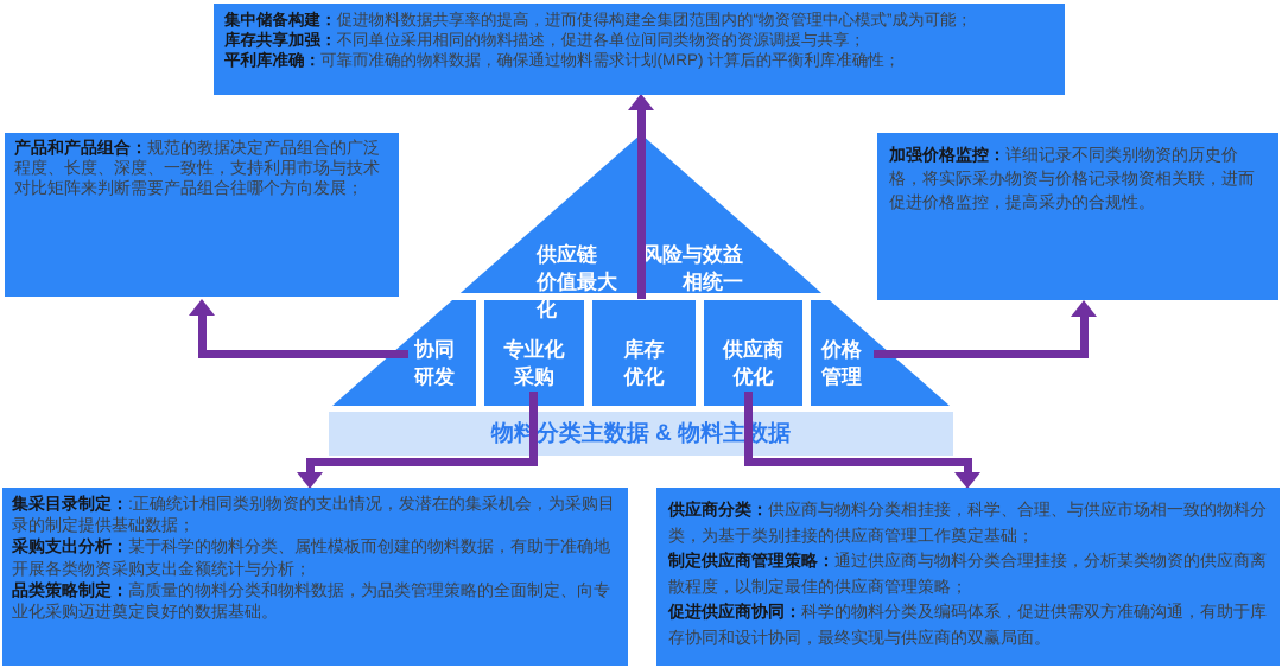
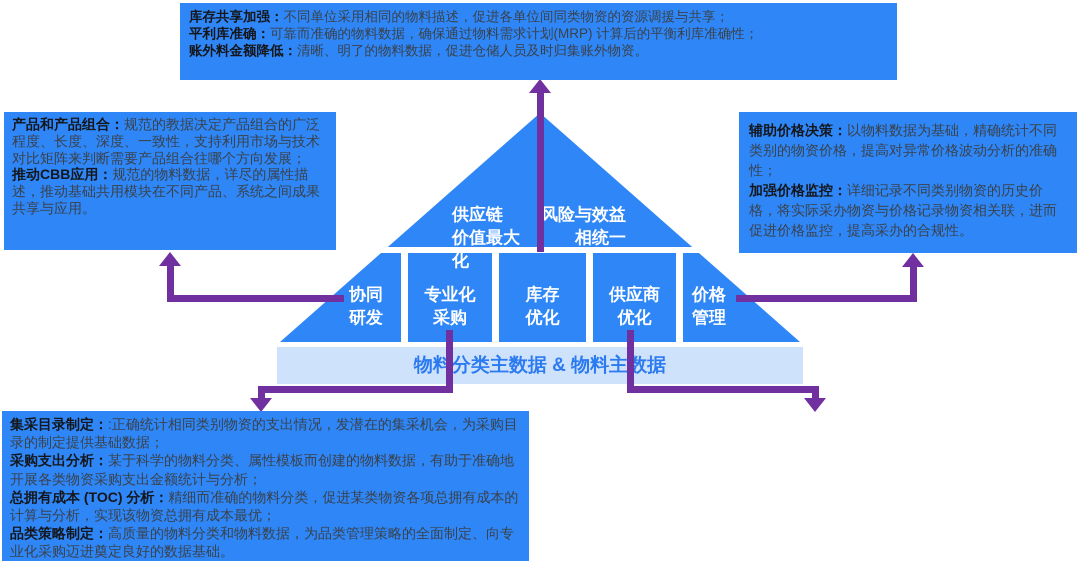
  供应链
  价值最大化
  风险与效益
  相统一
  协同
  研发
  专业化
  采购
  库存
  优化
  供应商
  优化
  价格
  管理
  物料分类主数据 & 物料主数据
- 集中储备构建：促进物料数据共享率的提高，进而使得构建全集团范围内的“物资管理中心模式”成为可能；
  库存共享加强：不同单位采用相同的物料描述，促进各单位间同类物资的资源调援与共享；
  平利库准确：可靠而准确的物料数据，确保通过物料需求计划(MRP) 计算后的平衡利库准确性；
+ 账外料金额降低：清晰、明了的物料数据，促进仓储人员及时归集账外物资。
  产品和产品组合：规范的教据决定产品组合的广泛程度、长度、深度、一致性，支持利用市场与技术对比矩阵来判断需要产品组合往哪个方向发展；
+ 推动CBB应用：规范的物料数据，详尽的属性描述，推动基础共用模块在不同产品、系统之间成果共享与应用。
+ 辅助价格决策：以物料数据为基础，精确统计不同类别的物资价格，提高对异常价格波动分析的准确性；
  加强价格监控：详细记录不同类别物资的历史价格，将实际采办物资与价格记录物资相关联，进而促进价格监控，提高采办的合规性。
  集采目录制定：:正确统计相同类别物资的支出情况，发潜在的集采机会，为采购目录的制定提供基础数据；
  采购支出分析：某于科学的物料分类、属性模板而创建的物料数据，有助于准确地开展各类物资采购支出金额统计与分析；
+ 总拥有成本 (TOC) 分析：精细而准确的物料分类，促进某类物资各项总拥有成本的计算与分析，实现该物资总拥有成本最优；
  品类策略制定：高质量的物料分类和物料数据，为品类管理策略的全面制定、向专业化采购迈进奠定良好的数据基础。
- 供应商分类：供应商与物料分类相挂接，科学、合理、与供应市场相一致的物料分类，为基于类别挂接的供应商管理工作奠定基础；
- 制定供应商管理策略：通过供应商与物料分类合理挂接，分析某类物资的供应商离散程度，以制定最佳的供应商管理策略；
- 促进供应商协同：科学的物料分类及编码体系，促进供需双方准确沟通，有助于库存协同和设计协同，最终实现与供应商的双赢局面。
